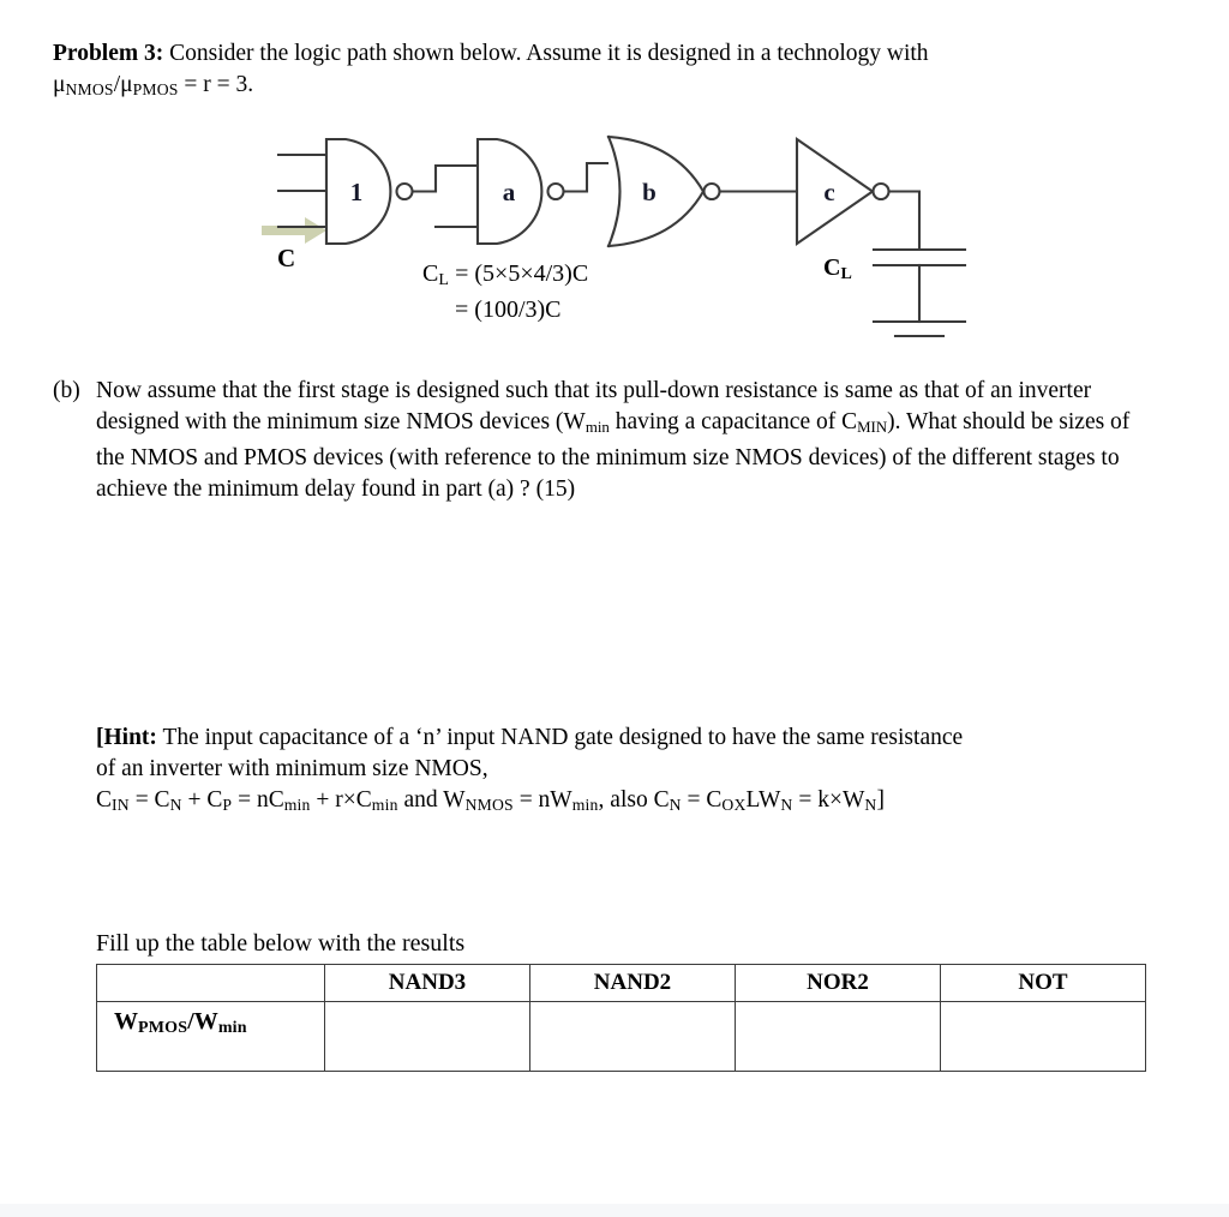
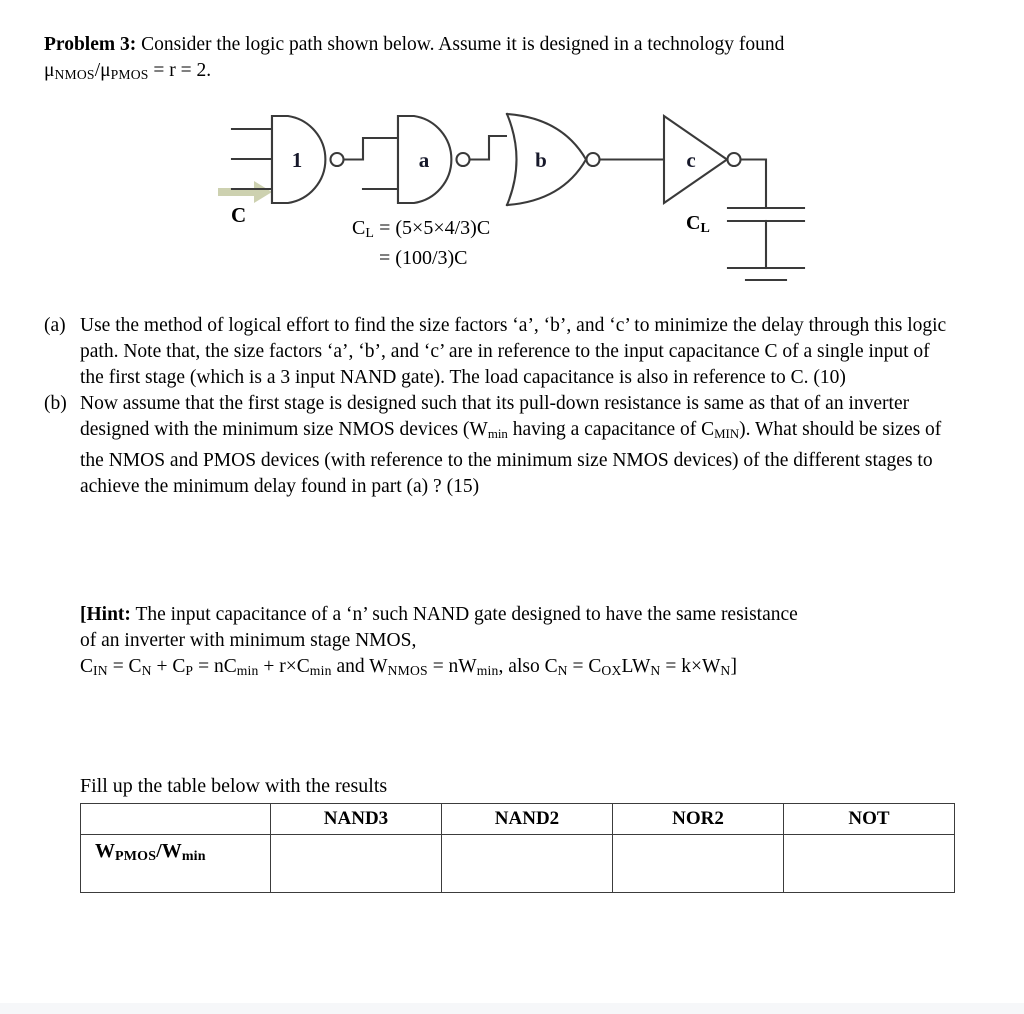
- Problem 3: Consider the logic path shown below. Assume it is designed in a technology with
+ Problem 3: Consider the logic path shown below. Assume it is designed in a technology found
- μNMOS/μPMOS = r = 3.
+ μNMOS/μPMOS = r = 2.
  1
  a
  b
  c
  C
  CL = (5×5×4/3)C
  = (100/3)C
  CL
+ (a)
+ Use the method of logical effort to find the size factors ‘a’, ‘b’, and ‘c’ to minimize the delay through this logic path. Note that, the size factors ‘a’, ‘b’, and ‘c’ are in reference to the input capacitance C of a single input of the first stage (which is a 3 input NAND gate). The load capacitance is also in reference to C. (10)
  (b)
  Now assume that the first stage is designed such that its pull-down resistance is same as that of an inverter designed with the minimum size NMOS devices (Wmin having a capacitance of CMIN). What should be sizes of the NMOS and PMOS devices (with reference to the minimum size NMOS devices) of the different stages to achieve the minimum delay found in part (a) ? (15)
- [Hint: The input capacitance of a ‘n’ input NAND gate designed to have the same resistance
+ [Hint: The input capacitance of a ‘n’ such NAND gate designed to have the same resistance
- of an inverter with minimum size NMOS,
+ of an inverter with minimum stage NMOS,
  CIN = CN + CP = nCmin + r×Cmin and WNMOS = nWmin, also CN = COXLWN = k×WN]
  Fill up the table below with the results
  	NAND3	NAND2	NOR2	NOT
  WPMOS/Wmin
